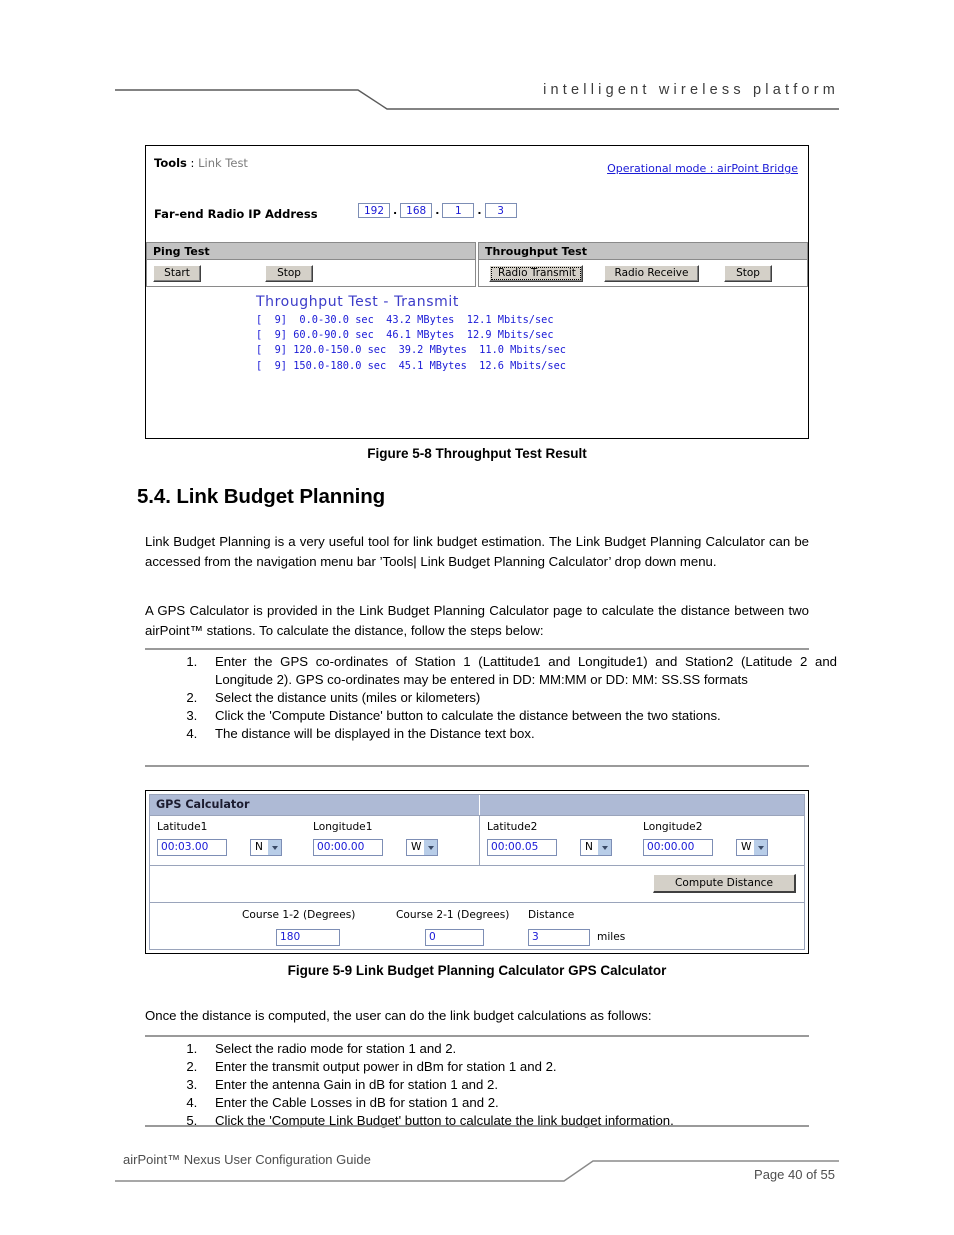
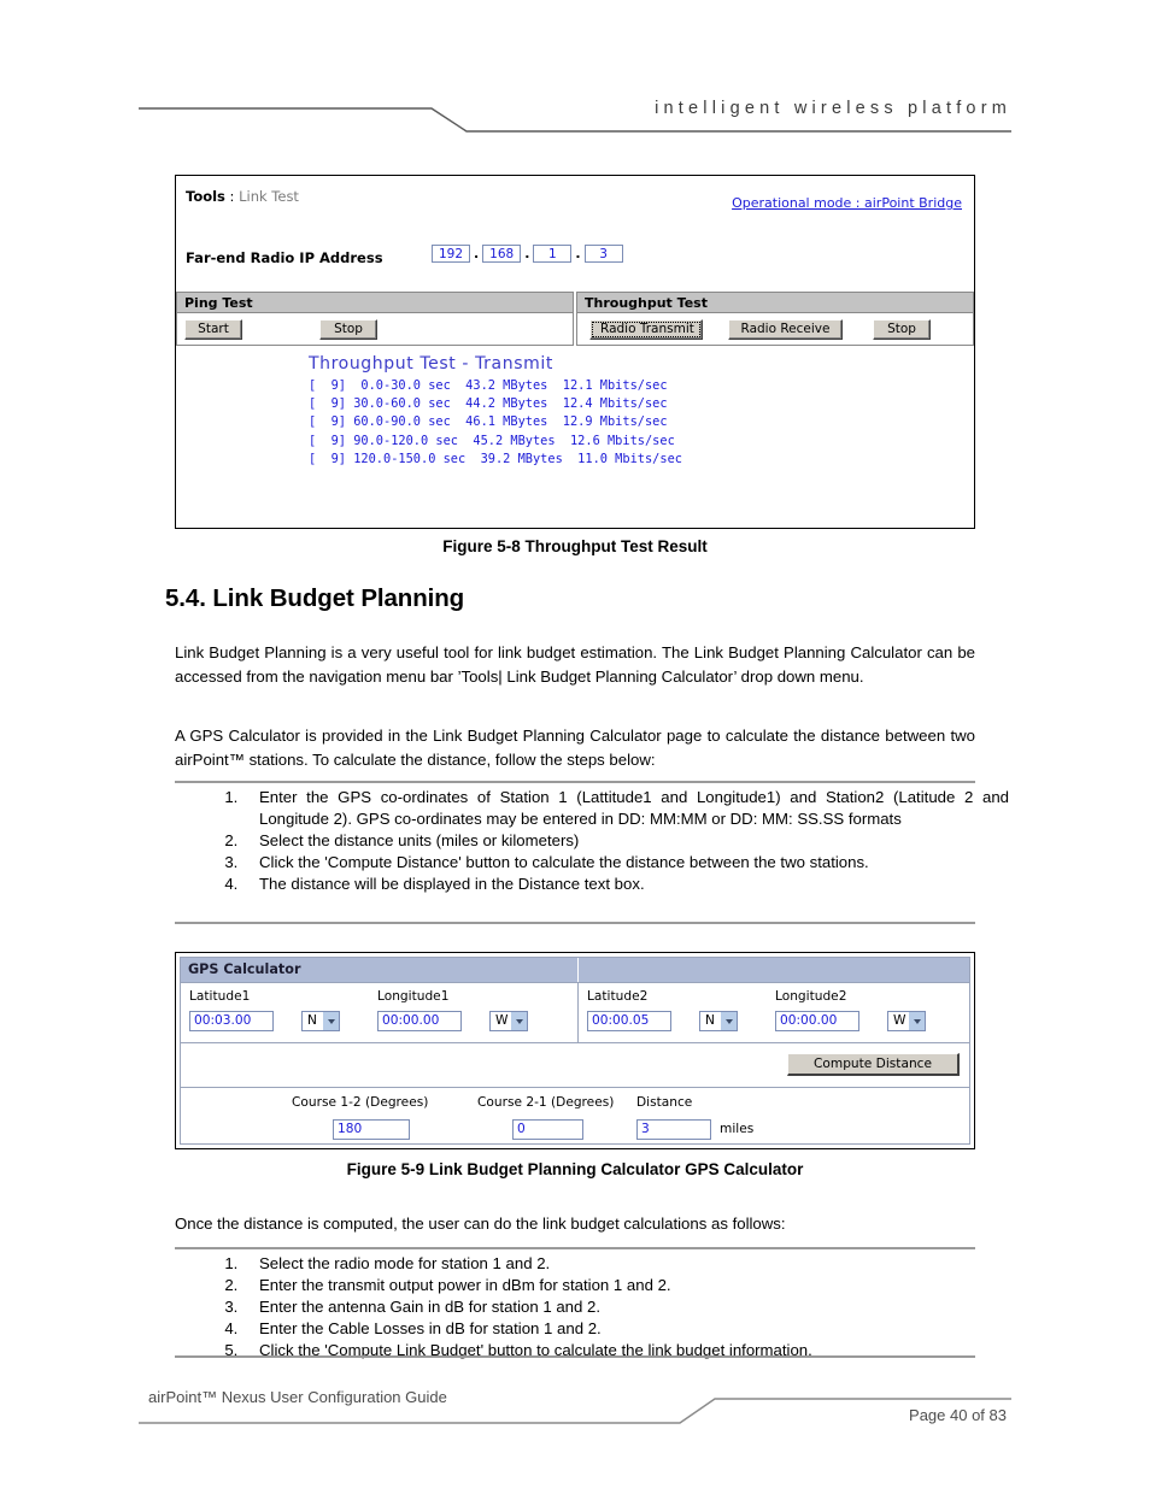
  intelligent wireless platform
  Tools : Link Test
  Operational mode : airPoint Bridge
  Far-end Radio IP Address
  192
  .
  168
  .
  1
  .
  3
  Ping Test
  Start
  Stop
  Throughput Test
  Radio Transmit
  Radio Receive
  Stop
  Throughput Test - Transmit
  [ 9] 0.0-30.0 sec 43.2 MBytes 12.1 Mbits/sec
+ [ 9] 30.0-60.0 sec 44.2 MBytes 12.4 Mbits/sec
  [ 9] 60.0-90.0 sec 46.1 MBytes 12.9 Mbits/sec
+ [ 9] 90.0-120.0 sec 45.2 MBytes 12.6 Mbits/sec
  [ 9] 120.0-150.0 sec 39.2 MBytes 11.0 Mbits/sec
- [ 9] 150.0-180.0 sec 45.1 MBytes 12.6 Mbits/sec
  Figure 5-8 Throughput Test Result
  5.4. Link Budget Planning
  Link Budget Planning is a very useful tool for link budget estimation. The Link Budget Planning Calculator can be accessed from the navigation menu bar ’Tools| Link Budget Planning Calculator’ drop down menu.
  A GPS Calculator is provided in the Link Budget Planning Calculator page to calculate the distance between two airPoint™ stations. To calculate the distance, follow the steps below:
  Enter the GPS co-ordinates of Station 1 (Lattitude1 and Longitude1) and Station2 (Latitude 2 and Longitude 2). GPS co-ordinates may be entered in DD: MM:MM or DD: MM: SS.SS formats
  Select the distance units (miles or kilometers)
  Click the 'Compute Distance' button to calculate the distance between the two stations.
  The distance will be displayed in the Distance text box.
  GPS Calculator
  Latitude1
  00:03.00
  N
  Longitude1
  00:00.00
  W
  Latitude2
  00:00.05
  N
  Longitude2
  00:00.00
  W
  Compute Distance
  Course 1-2 (Degrees)
  180
  Course 2-1 (Degrees)
  0
  Distance
  3
  miles
  Figure 5-9 Link Budget Planning Calculator GPS Calculator
  Once the distance is computed, the user can do the link budget calculations as follows:
  Select the radio mode for station 1 and 2.
  Enter the transmit output power in dBm for station 1 and 2.
  Enter the antenna Gain in dB for station 1 and 2.
  Enter the Cable Losses in dB for station 1 and 2.
  Click the 'Compute Link Budget' button to calculate the link budget information.
  airPoint™ Nexus User Configuration Guide
- Page 40 of 55
+ Page 40 of 83
